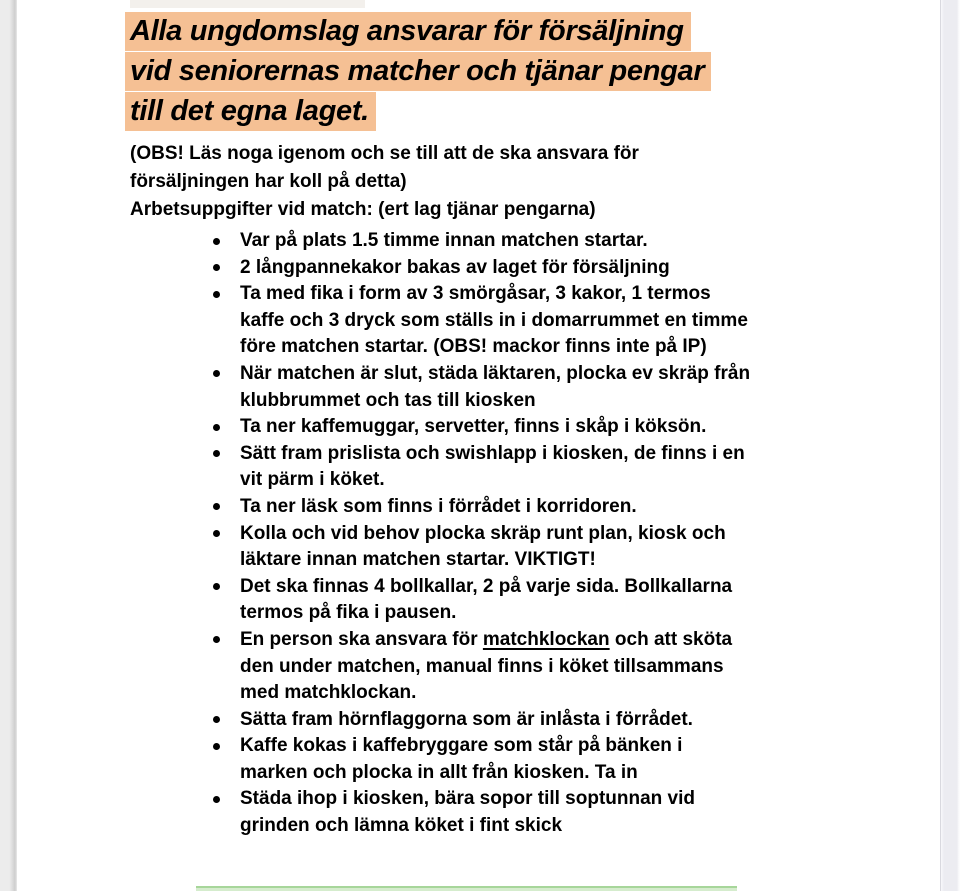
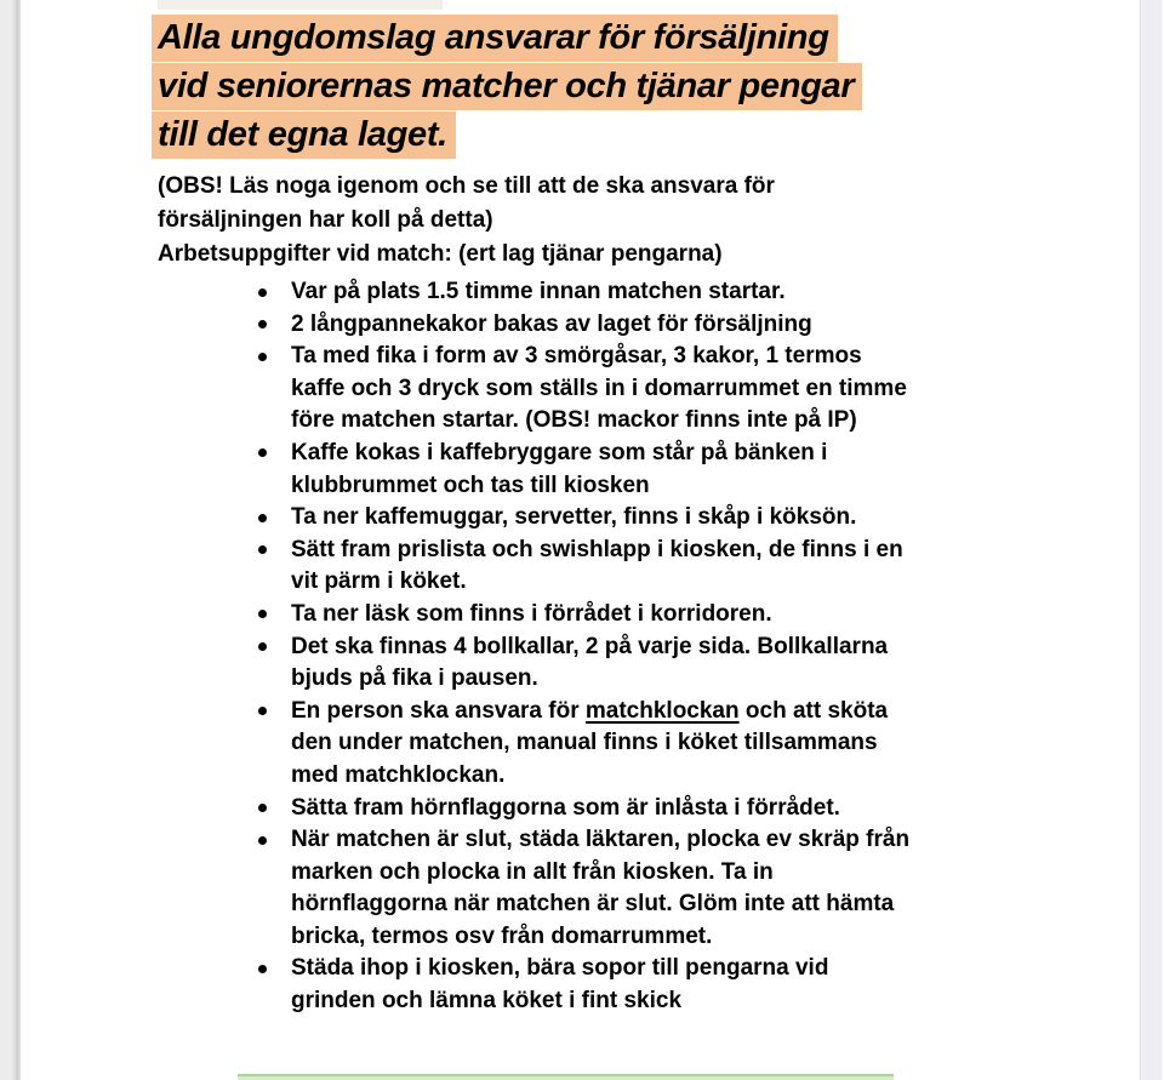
  Alla ungdomslag ansvarar för försäljning
  vid seniorernas matcher och tjänar pengar
  till det egna laget.
  (OBS! Läs noga igenom och se till att de ska ansvara för försäljningen har koll på detta)
  Arbetsuppgifter vid match: (ert lag tjänar pengarna)
  Var på plats 1.5 timme innan matchen startar.
  2 långpannekakor bakas av laget för försäljning
  Ta med fika i form av 3 smörgåsar, 3 kakor, 1 termos
  kaffe och 3 dryck som ställs in i domarrummet en timme
  före matchen startar. (OBS! mackor finns inte på IP)
- När matchen är slut, städa läktaren, plocka ev skräp från
+ Kaffe kokas i kaffebryggare som står på bänken i
  klubbrummet och tas till kiosken
  Ta ner kaffemuggar, servetter, finns i skåp i köksön.
  Sätt fram prislista och swishlapp i kiosken, de finns i en
  vit pärm i köket.
  Ta ner läsk som finns i förrådet i korridoren.
- Kolla och vid behov plocka skräp runt plan, kiosk och
- läktare innan matchen startar. VIKTIGT!
  Det ska finnas 4 bollkallar, 2 på varje sida. Bollkallarna
- termos på fika i pausen.
+ bjuds på fika i pausen.
  En person ska ansvara för matchklockan och att sköta
  den under matchen, manual finns i köket tillsammans
  med matchklockan.
  Sätta fram hörnflaggorna som är inlåsta i förrådet.
- Kaffe kokas i kaffebryggare som står på bänken i
+ När matchen är slut, städa läktaren, plocka ev skräp från
  marken och plocka in allt från kiosken. Ta in
+ hörnflaggorna när matchen är slut. Glöm inte att hämta
+ bricka, termos osv från domarrummet.
- Städa ihop i kiosken, bära sopor till soptunnan vid
+ Städa ihop i kiosken, bära sopor till pengarna vid
  grinden och lämna köket i fint skick
